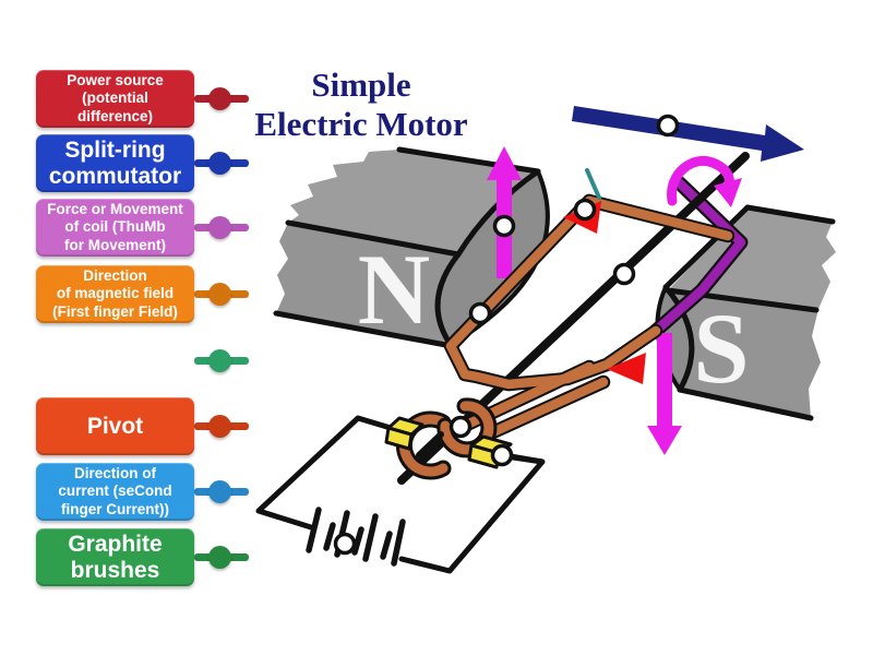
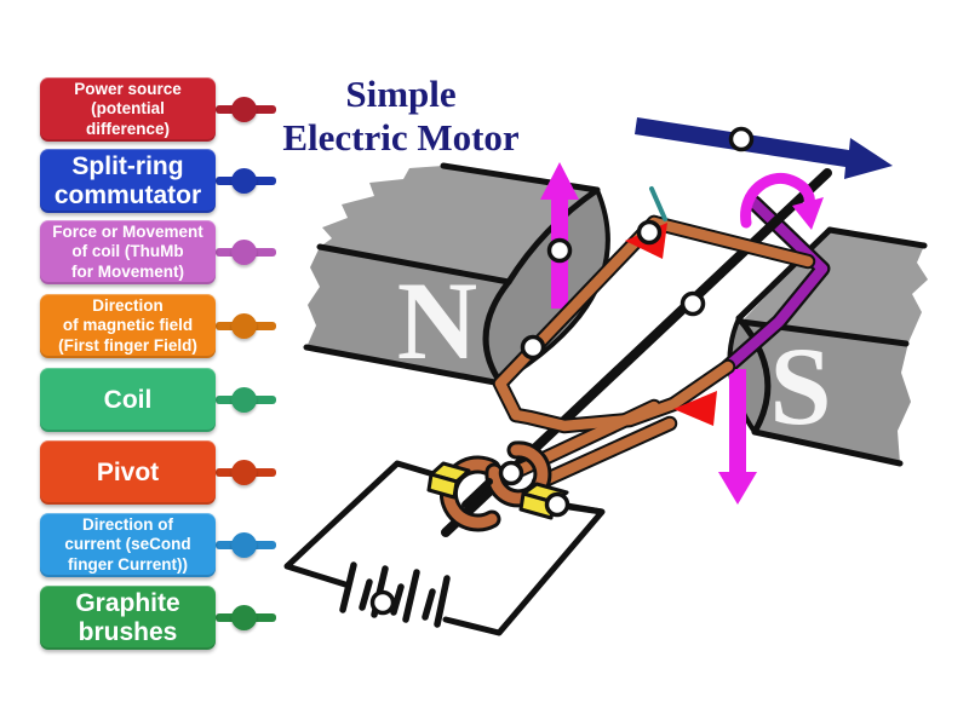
  Power source
  (potential
  difference)
  Split-ring
  commutator
  Force or Movement
  of coil (ThuMb
  for Movement)
  Direction
  of magnetic field
  (First finger Field)
+ Coil
  Pivot
  Direction of
  current (seCond
  finger Current))
  Graphite
  brushes
  Simple
  Electric Motor
  N
  S
